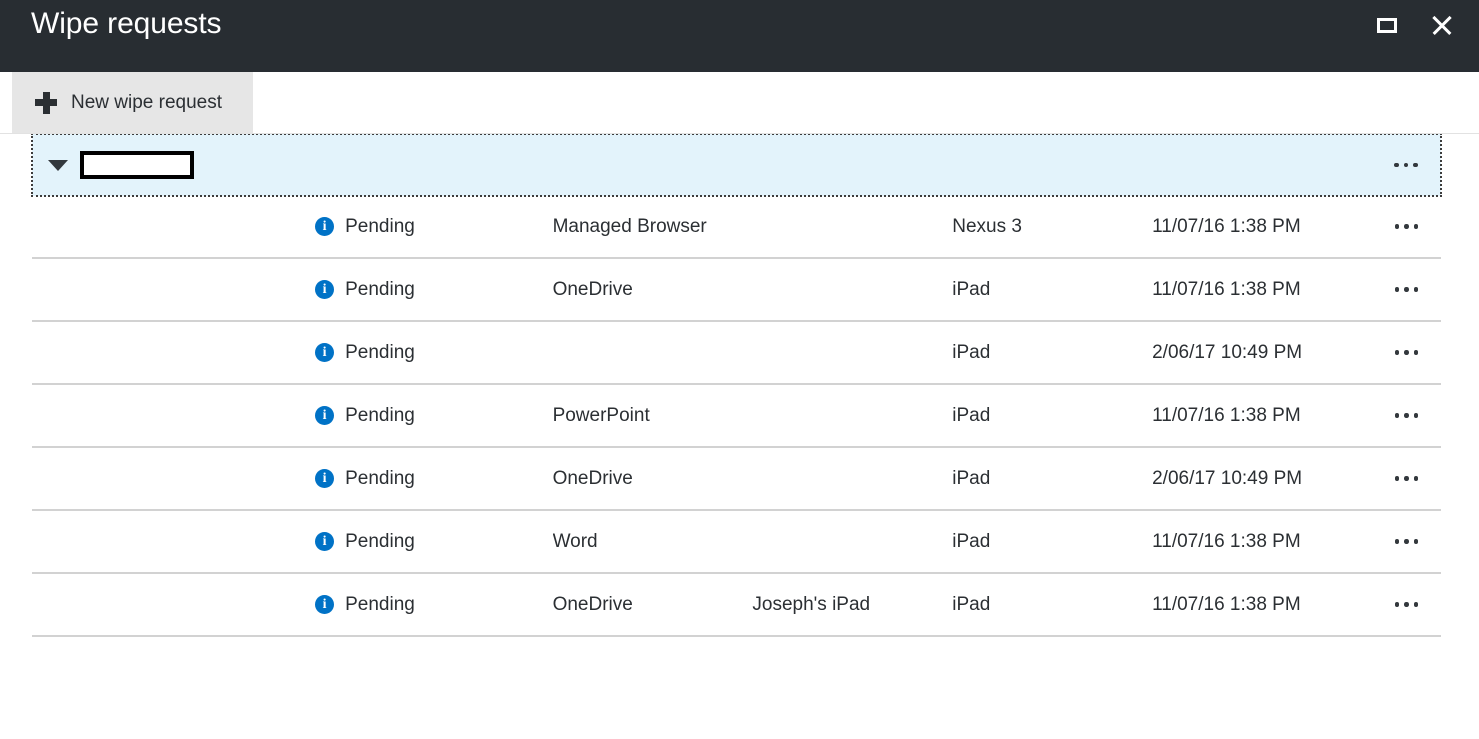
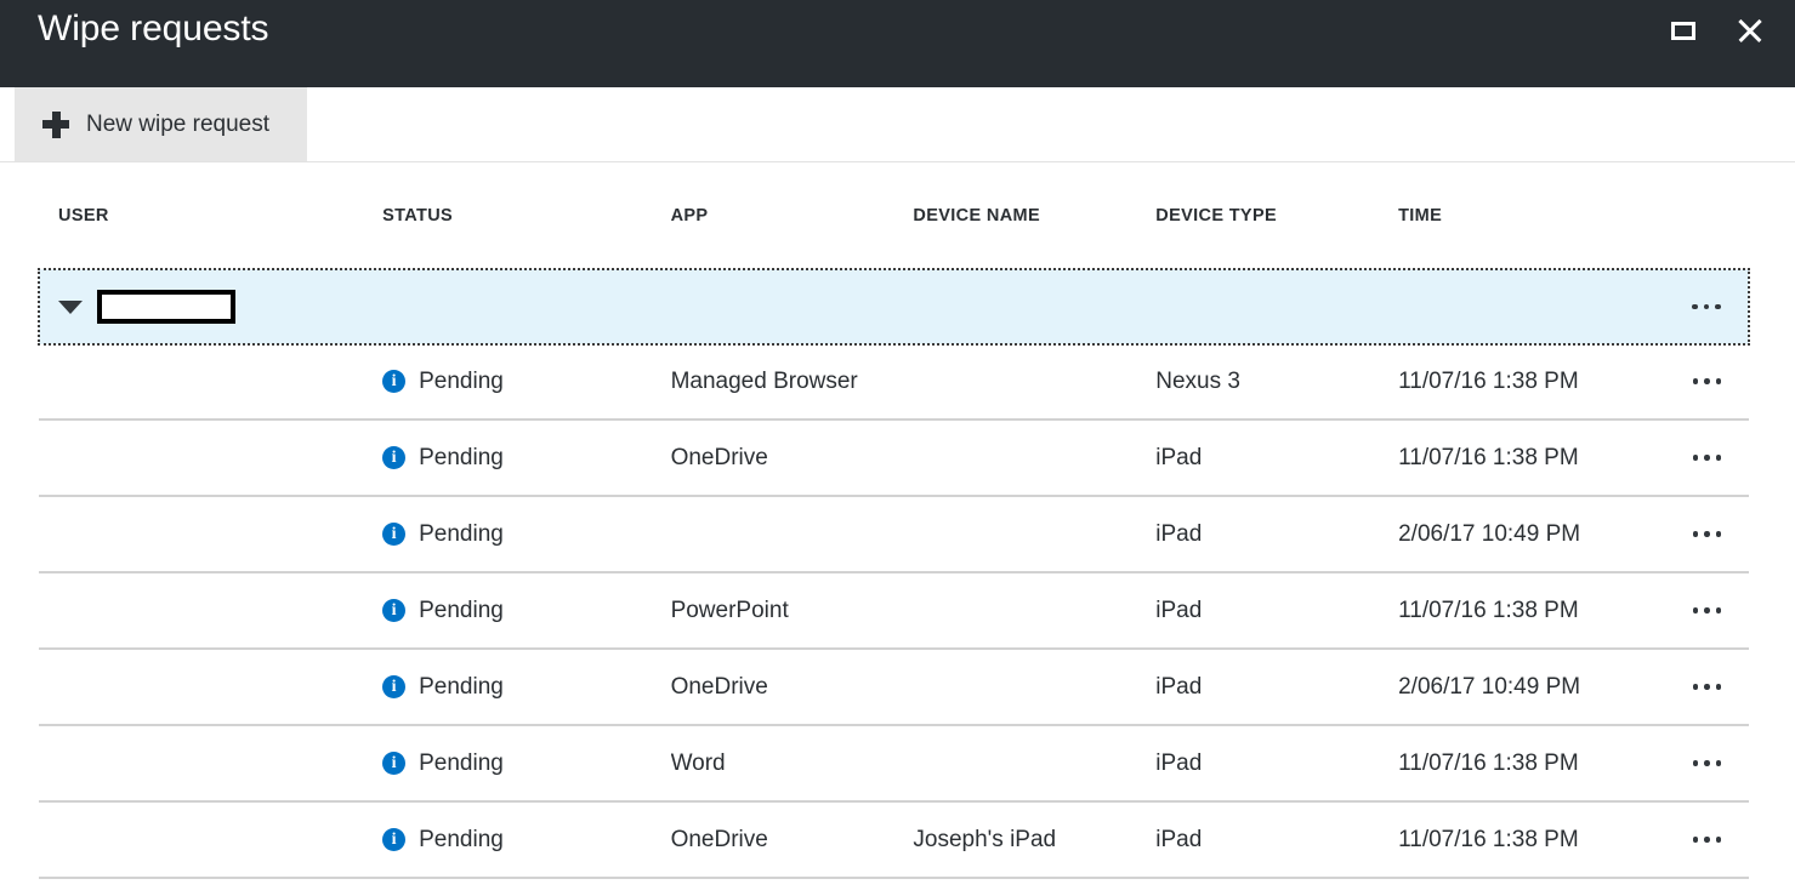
  Wipe requests
  New wipe request
+ USER
+ STATUS
+ APP
+ DEVICE NAME
+ DEVICE TYPE
+ TIME
  i
  Pending
  Managed Browser
  Nexus 3
  11/07/16 1:38 PM
  i
  Pending
  OneDrive
  iPad
  11/07/16 1:38 PM
  i
  Pending
  iPad
  2/06/17 10:49 PM
  i
  Pending
  PowerPoint
  iPad
  11/07/16 1:38 PM
  i
  Pending
  OneDrive
  iPad
  2/06/17 10:49 PM
  i
  Pending
  Word
  iPad
  11/07/16 1:38 PM
  i
  Pending
  OneDrive
  Joseph's iPad
  iPad
  11/07/16 1:38 PM
